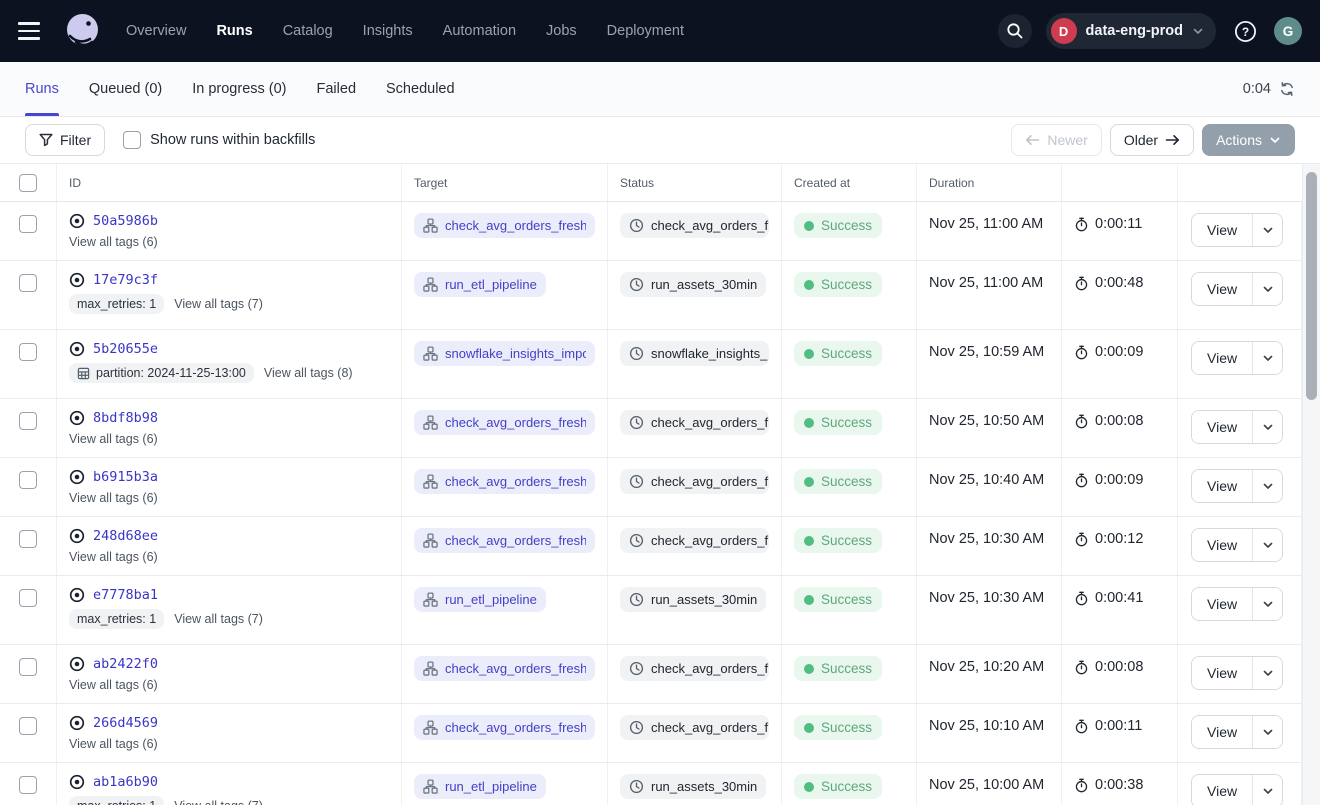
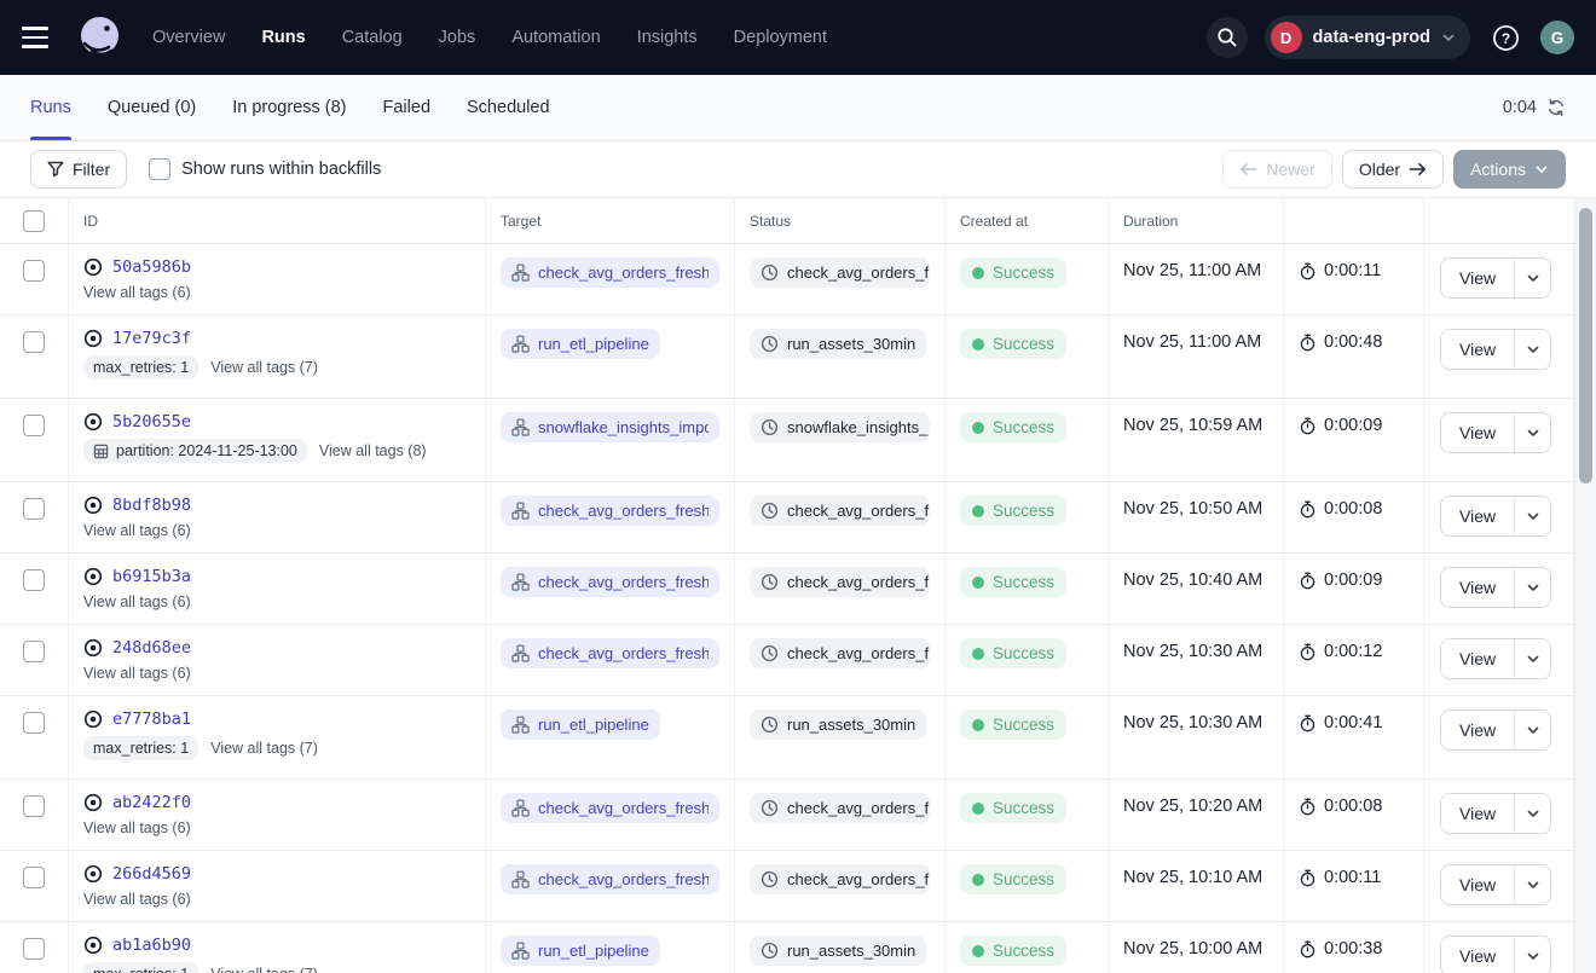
  Overview
  Runs
  Catalog
- Insights
+ Jobs
  Automation
- Jobs
+ Insights
  Deployment
  D
  data-eng-prod
  ?
  G
  Runs
  Queued (0)
- In progress (0)
+ In progress (8)
  Failed
  Scheduled
  0:04
  Filter
  Show runs within backfills
  Newer
  Older
  Actions
  ID
  Target
  Status
  Created at
  Duration
  50a5986b
  View all tags (6)
  check_avg_orders_fresh
  check_avg_orders_f
  Success
  Nov 25, 11:00 AM
  0:00:11
  View
  17e79c3f
  max_retries: 1
  View all tags (7)
  run_etl_pipeline
  run_assets_30min
  Success
  Nov 25, 11:00 AM
  0:00:48
  View
  5b20655e
  partition: 2024-11-25-13:00
  View all tags (8)
  snowflake_insights_impo
  snowflake_insights_
  Success
  Nov 25, 10:59 AM
  0:00:09
  View
  8bdf8b98
  View all tags (6)
  check_avg_orders_fresh
  check_avg_orders_f
  Success
  Nov 25, 10:50 AM
  0:00:08
  View
  b6915b3a
  View all tags (6)
  check_avg_orders_fresh
  check_avg_orders_f
  Success
  Nov 25, 10:40 AM
  0:00:09
  View
  248d68ee
  View all tags (6)
  check_avg_orders_fresh
  check_avg_orders_f
  Success
  Nov 25, 10:30 AM
  0:00:12
  View
  e7778ba1
  max_retries: 1
  View all tags (7)
  run_etl_pipeline
  run_assets_30min
  Success
  Nov 25, 10:30 AM
  0:00:41
  View
  ab2422f0
  View all tags (6)
  check_avg_orders_fresh
  check_avg_orders_f
  Success
  Nov 25, 10:20 AM
  0:00:08
  View
  266d4569
  View all tags (6)
  check_avg_orders_fresh
  check_avg_orders_f
  Success
  Nov 25, 10:10 AM
  0:00:11
  View
  ab1a6b90
  run_etl_pipeline
  run_assets_30min
  Success
  Nov 25, 10:00 AM
  0:00:38
  View
